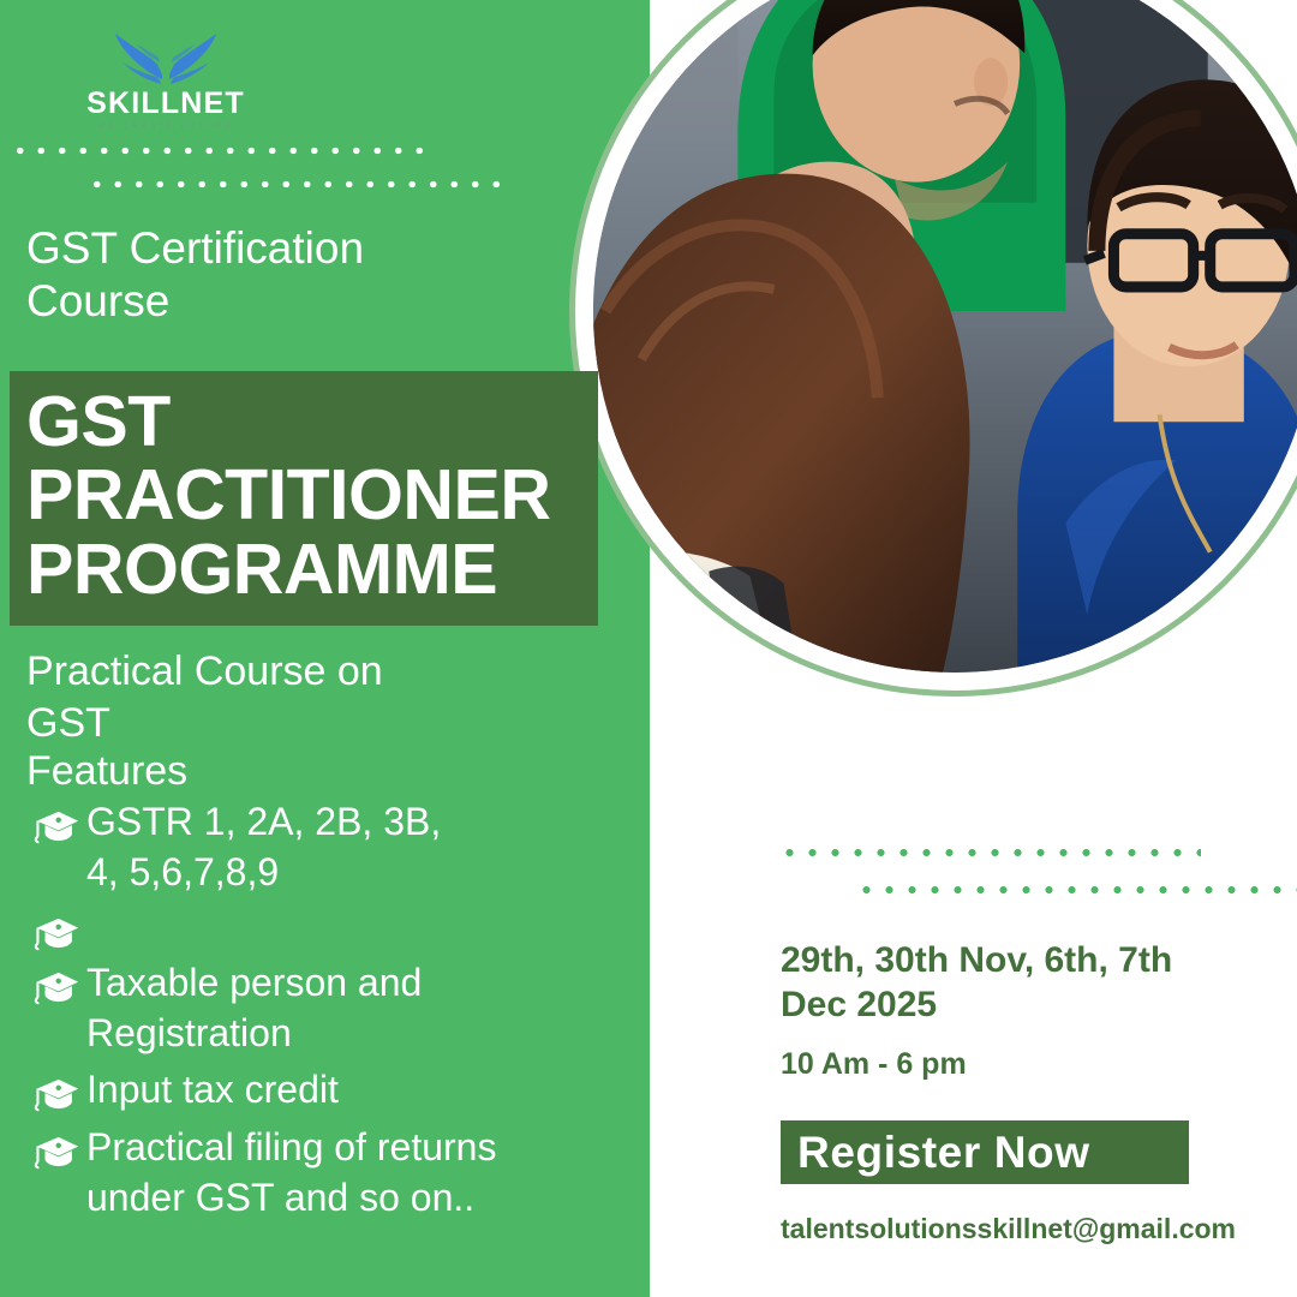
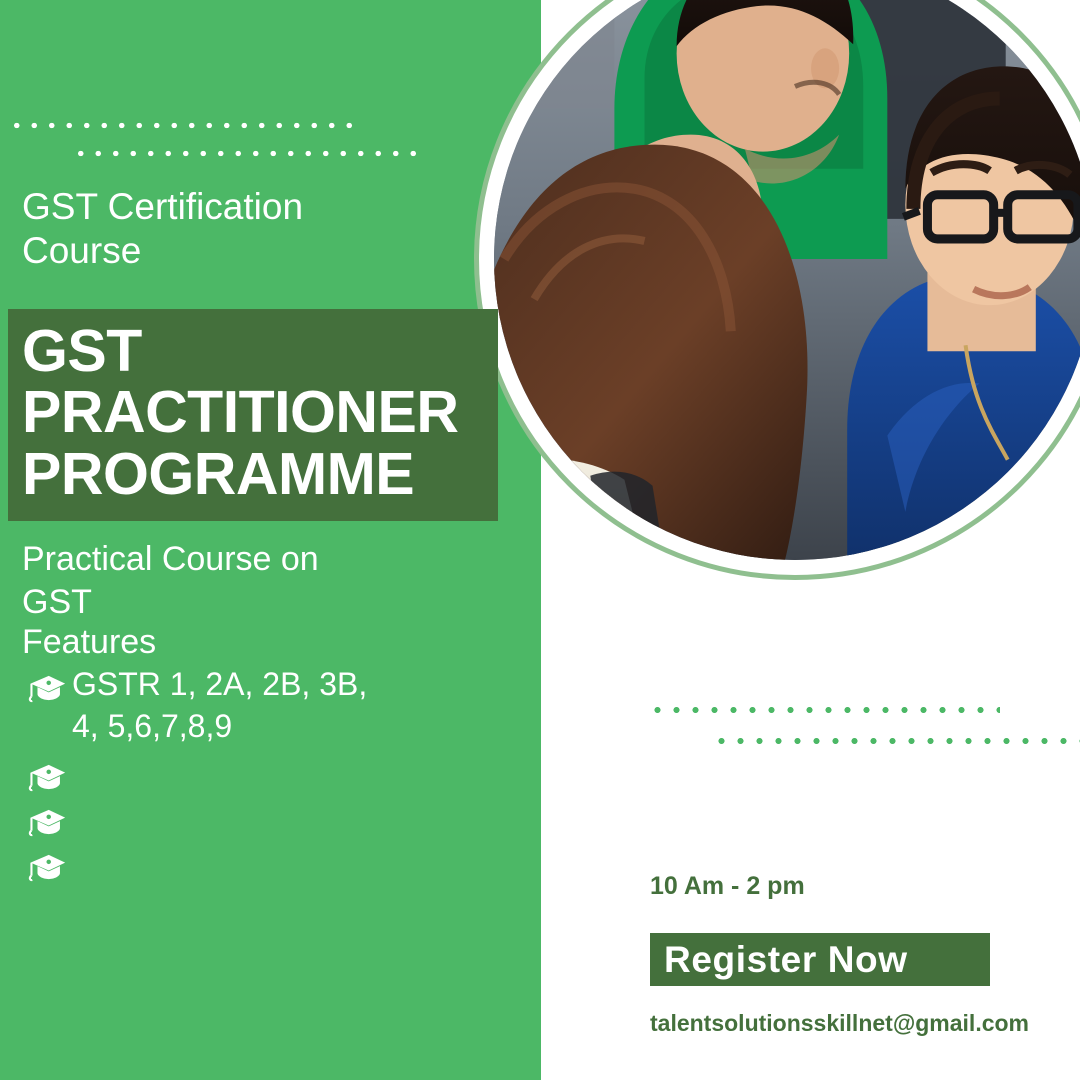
- SKILLNET
  GST Certification
  Course
  GST
  PRACTITIONER
  PROGRAMME
  Practical Course on
  GST
  Features
  GSTR 1, 2A, 2B, 3B,
  4, 5,6,7,8,9
- Taxable person and
- Registration
- Input tax credit
- Practical filing of returns
- under GST and so on..
- 29th, 30th Nov, 6th, 7th
- Dec 2025
- 10 Am - 6 pm
+ 10 Am - 2 pm
  Register Now
  talentsolutionsskillnet@gmail.com
